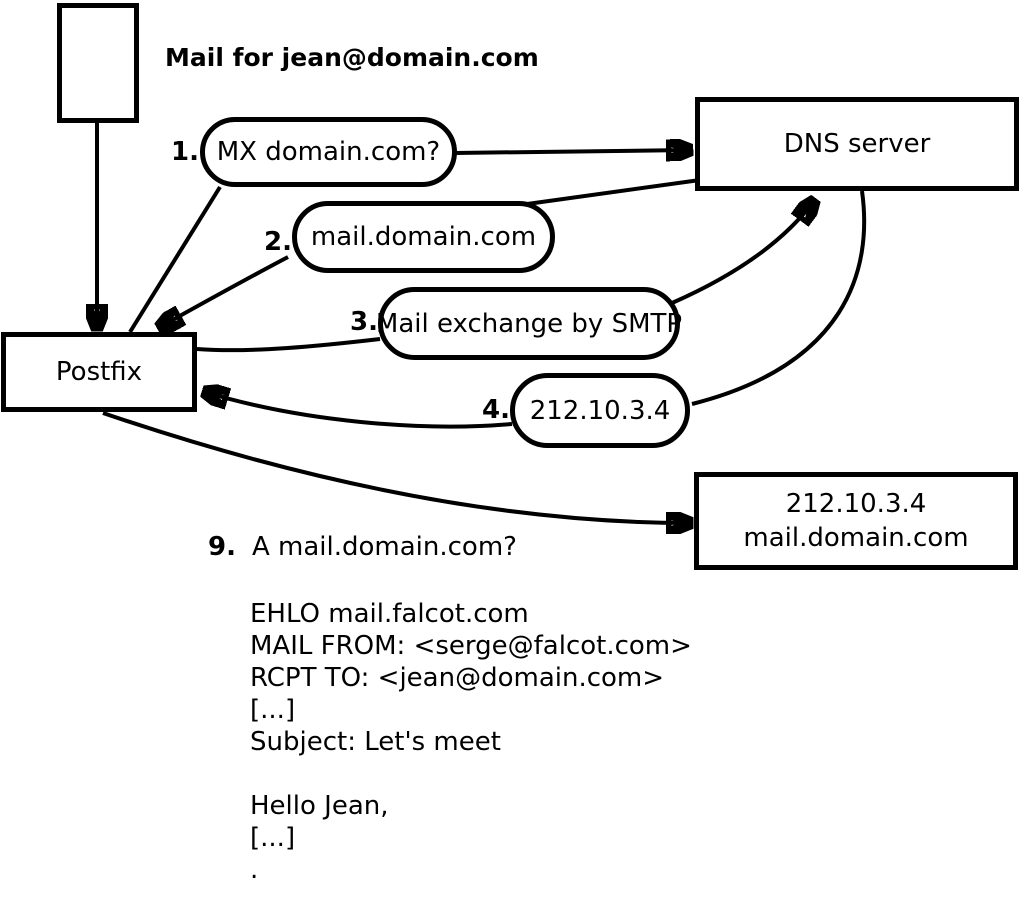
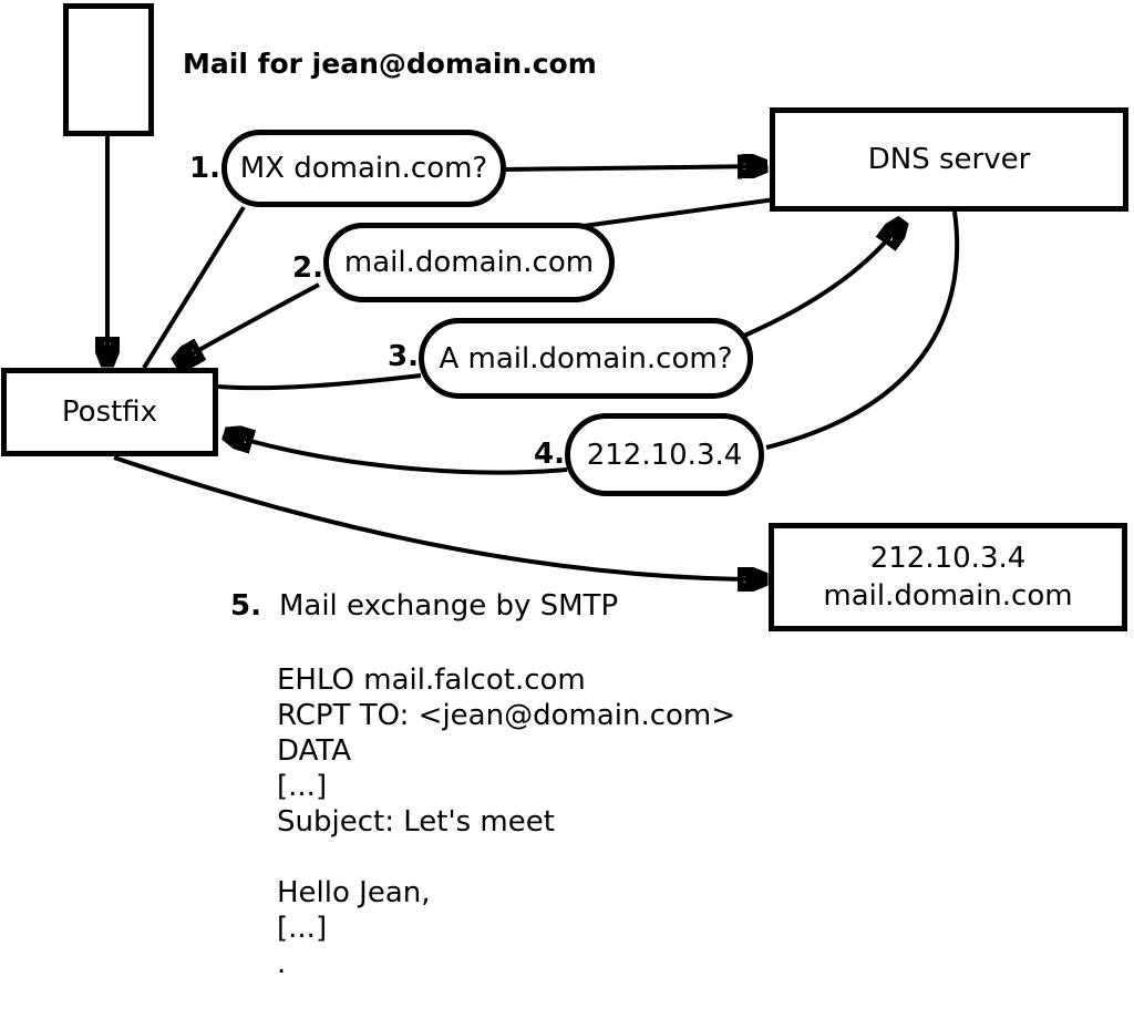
  Mail for jean@domain.com
  Postfix
  DNS server
  212.10.3.4
  mail.domain.com
  1.
  MX domain.com?
  2.
  mail.domain.com
  3.
- Mail exchange by SMTP
+ A mail.domain.com?
  4.
  212.10.3.4
- 9.
+ 5.
- A mail.domain.com?
+ Mail exchange by SMTP
  EHLO mail.falcot.com
- MAIL FROM: <serge@falcot.com>
  RCPT TO: <jean@domain.com>
+ DATA
  [...]
  Subject: Let's meet
  Hello Jean,
  [...]
  .
